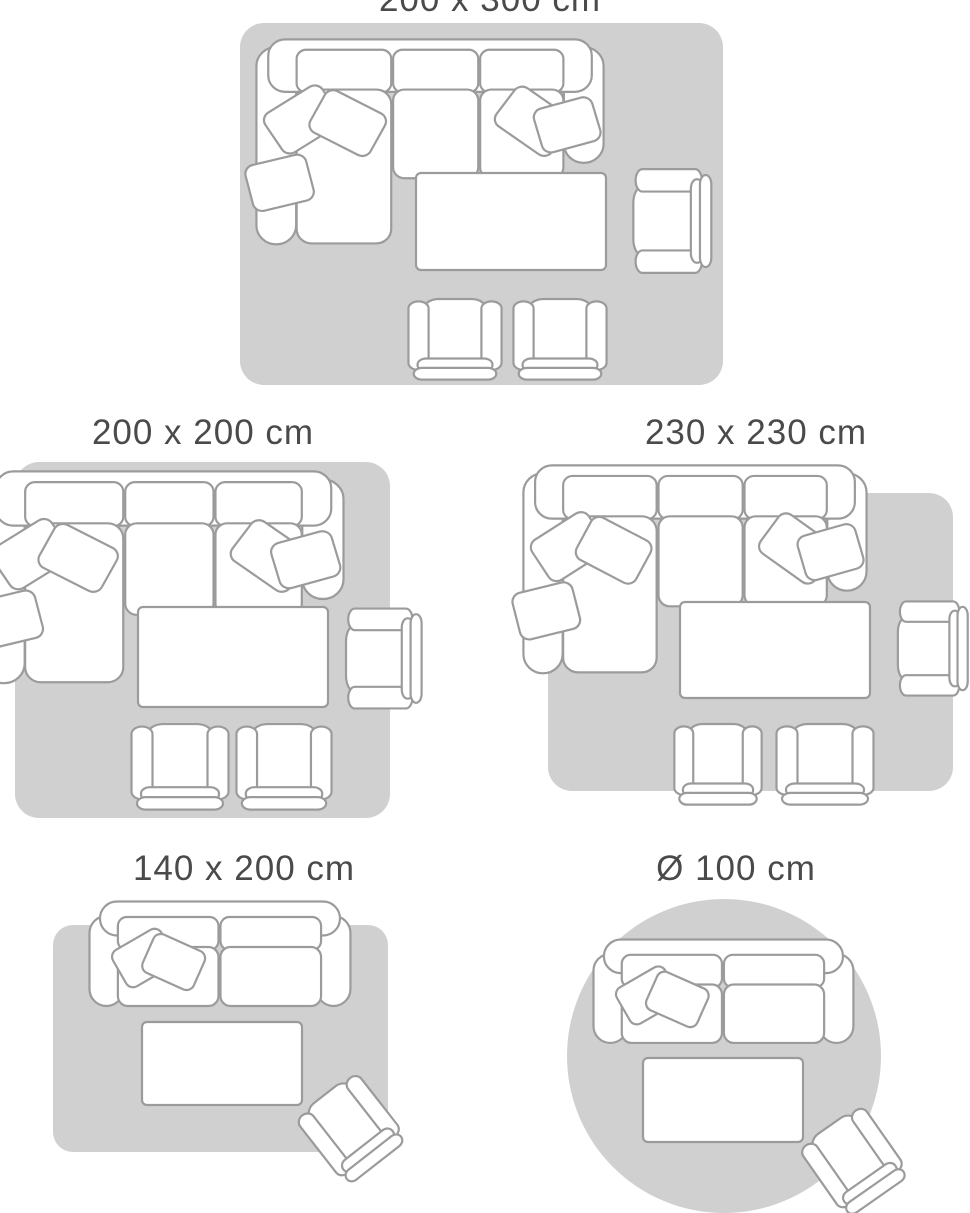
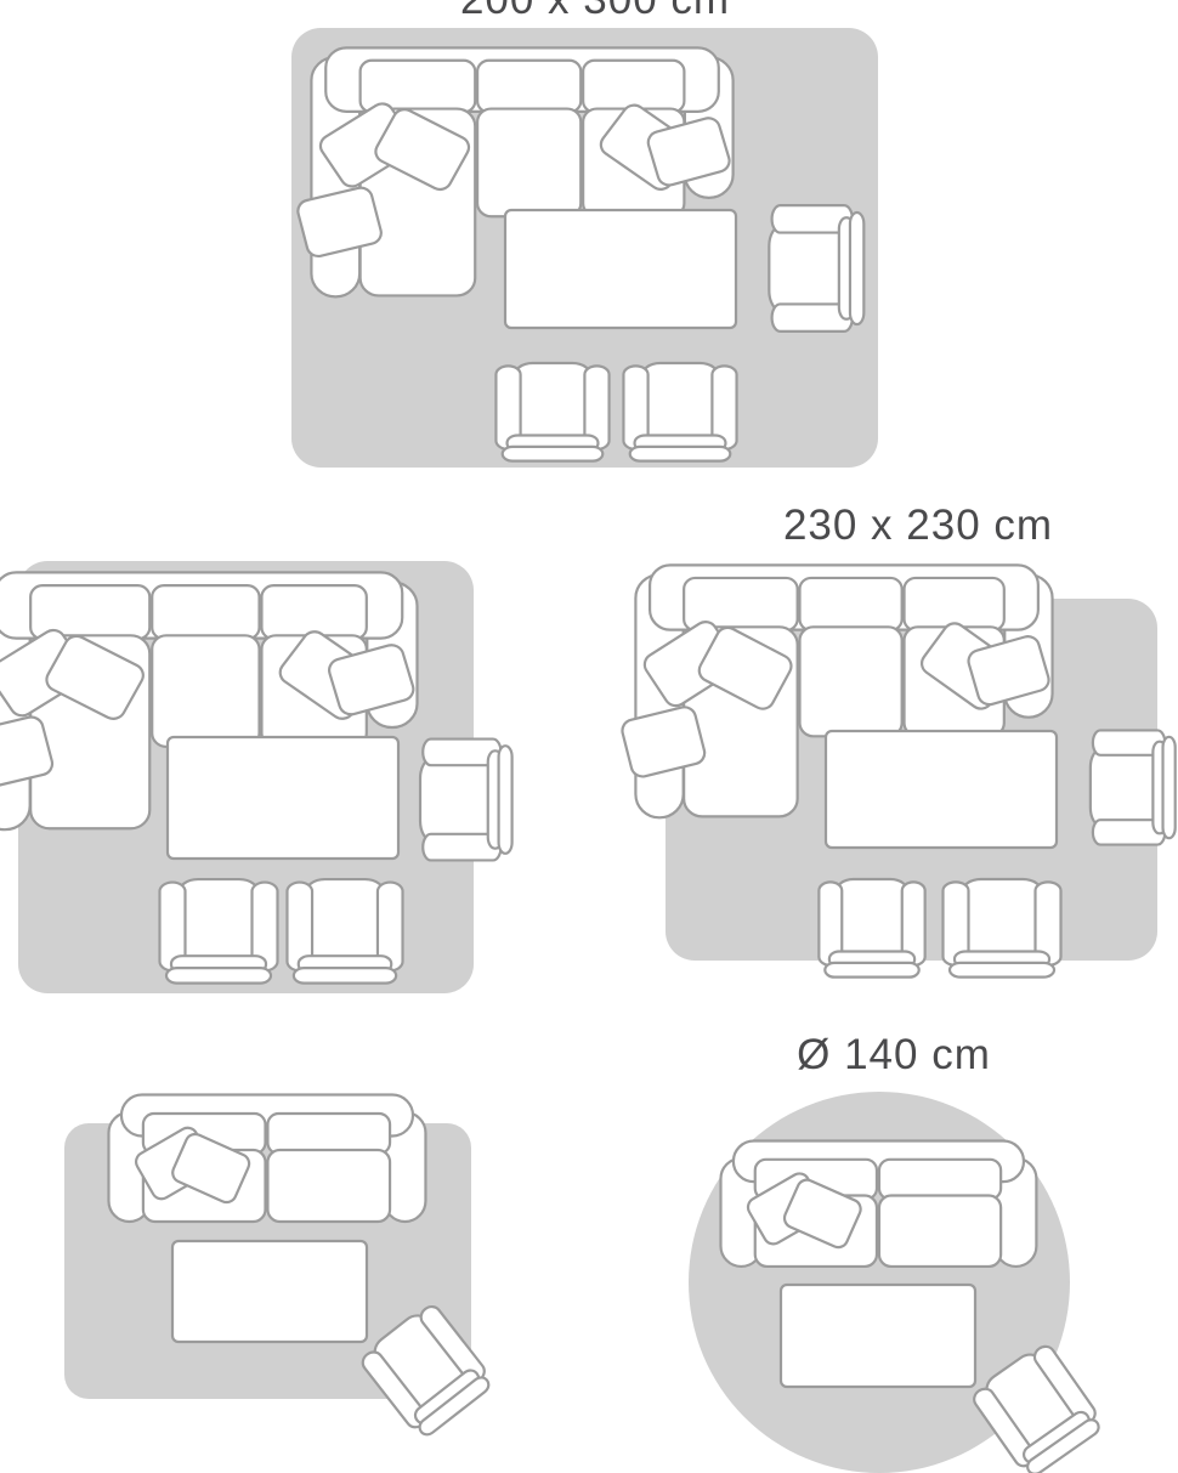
- 200 x 200 cm
  230 x 230 cm
- 140 x 200 cm
- Ø 100 cm
+ Ø 140 cm
